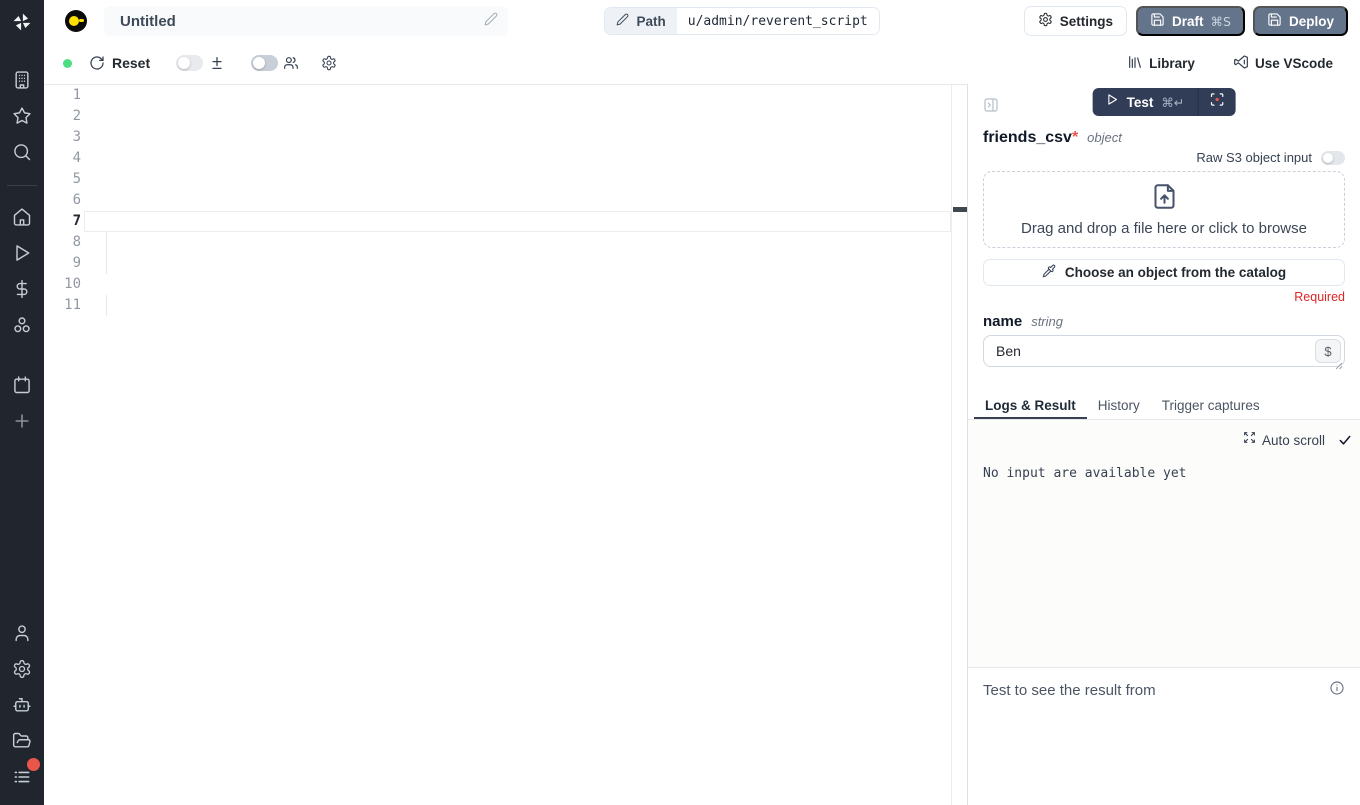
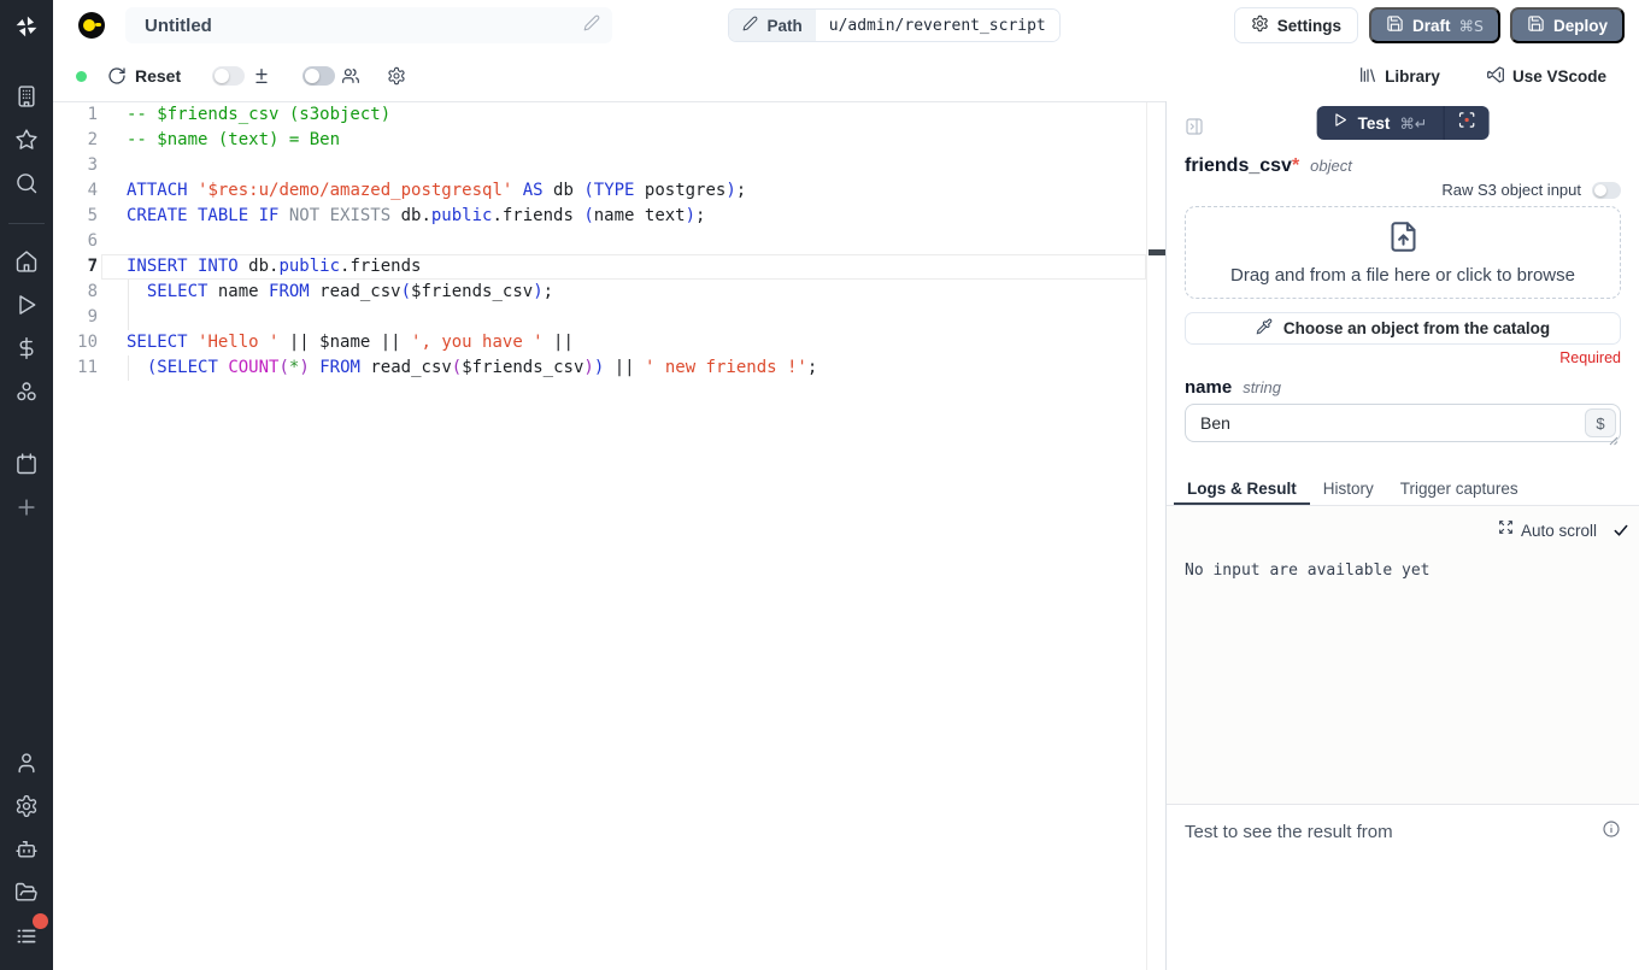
  Untitled
  Path
  u/admin/reverent_script
  Settings
  Draft
  ⌘S
  Deploy
  Reset
  Library
  Use VScode
  1
  2
  3
  4
  5
  6
  7
  8
  9
  10
  11
+ -- $friends_csv (s3object)
+ -- $name (text) = Ben
+ ATTACH '$res:u/demo/amazed_postgresql' AS db (TYPE postgres);
+ CREATE TABLE IF NOT EXISTS db.public.friends (name text);
+ INSERT INTO db.public.friends
+ SELECT name FROM read_csv($friends_csv);
+ SELECT 'Hello ' || $name || ', you have ' ||
+ (SELECT COUNT(*) FROM read_csv($friends_csv)) || ' new friends !';
  Test
  ⌘↵
  friends_csv*
  object
  Raw S3 object input
- Drag and drop a file here or click to browse
+ Drag and from a file here or click to browse
  Choose an object from the catalog
  Required
  name
  string
  Ben
  $
  Logs & Result
  History
  Trigger captures
  Auto scroll
  No input are available yet
  Test to see the result from
